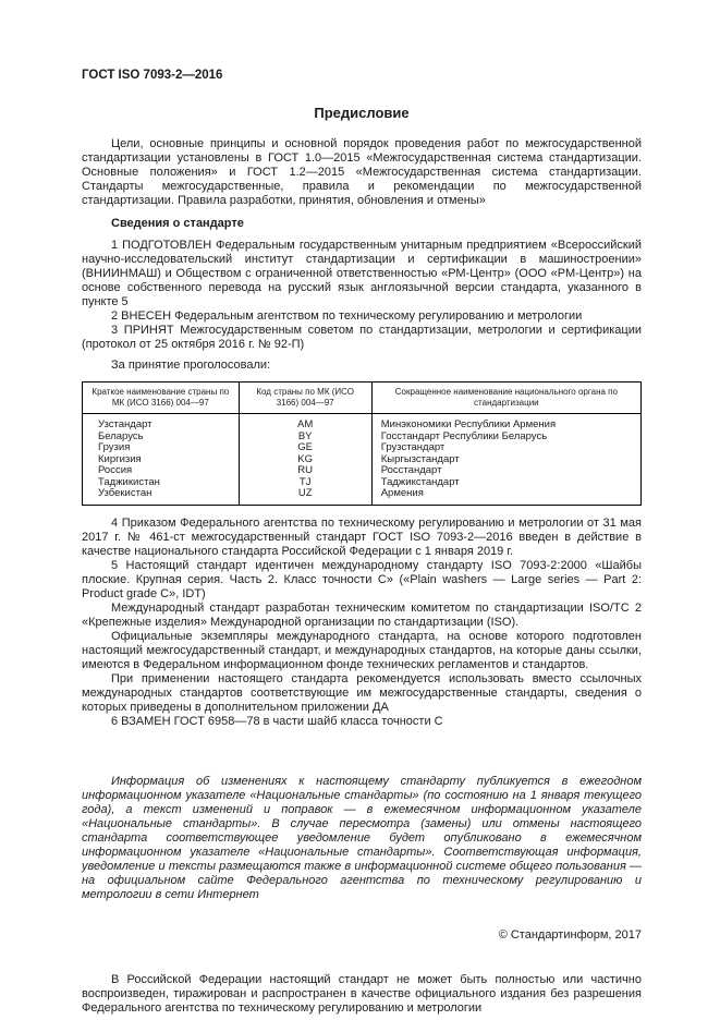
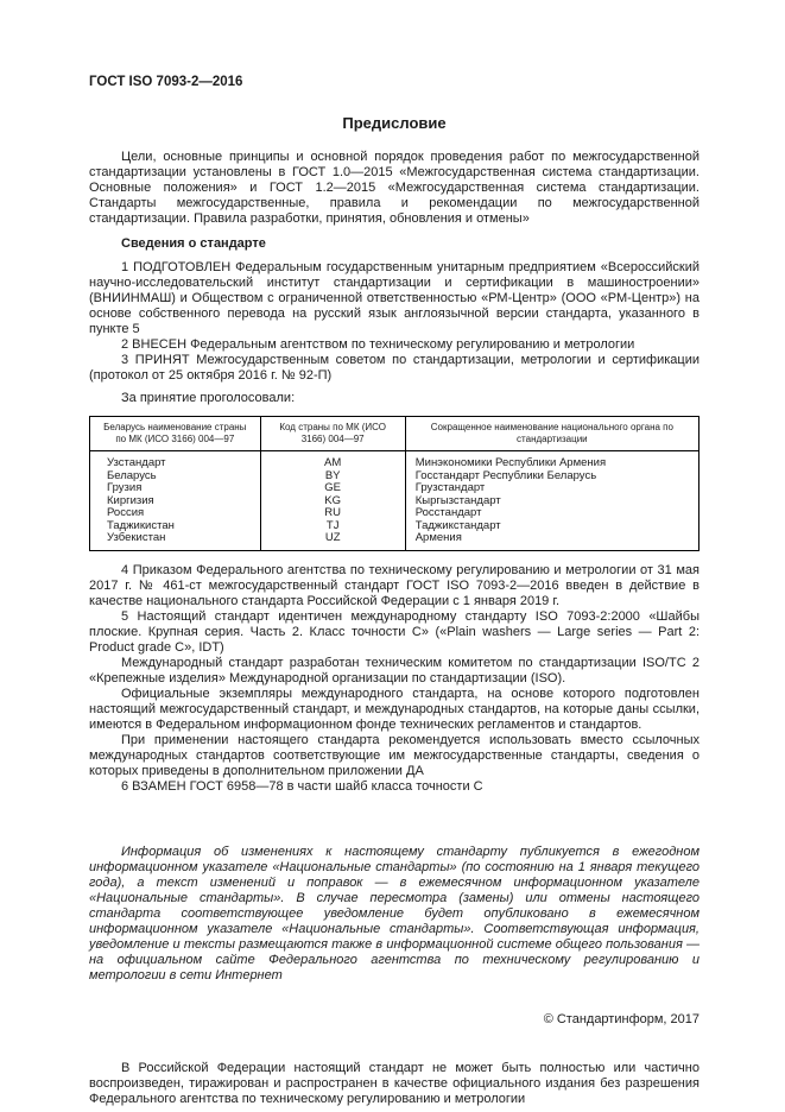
  ГОСТ ISO 7093-2—2016
  Предисловие
  Цели, основные принципы и основной порядок проведения работ по межгосударственной стандартизации установлены в ГОСТ 1.0—2015 «Межгосударственная система стандартизации. Основные положения» и ГОСТ 1.2—2015 «Межгосударственная система стандартизации. Стандарты межгосударственные, правила и рекомендации по межгосударственной стандартизации. Правила разработки, принятия, обновления и отмены»
  Сведения о стандарте
  1 ПОДГОТОВЛЕН Федеральным государственным унитарным предприятием «Всероссийский научно-исследовательский институт стандартизации и сертификации в машиностроении» (ВНИИНМАШ) и Обществом с ограниченной ответственностью «РМ-Центр» (ООО «РМ-Центр») на основе собственного перевода на русский язык англоязычной версии стандарта, указанного в пункте 5
  2 ВНЕСЕН Федеральным агентством по техническому регулированию и метрологии
  3 ПРИНЯТ Межгосударственным советом по стандартизации, метрологии и сертификации (протокол от 25 октября 2016 г. № 92-П)
  За принятие проголосовали:
- Краткое наименование страны по МК (ИСО 3166) 004—97	Код страны по МК (ИСО 3166) 004—97	Сокращенное наименование национального органа по стандартизации
+ Беларусь наименование страны по МК (ИСО 3166) 004—97	Код страны по МК (ИСО 3166) 004—97	Сокращенное наименование национального органа по стандартизации
  Узстандарт	AM	Минэкономики Республики Армения
  Беларусь	BY	Госстандарт Республики Беларусь
  Грузия	GE	Грузстандарт
  Киргизия	KG	Кыргызстандарт
  Россия	RU	Росстандарт
  Таджикистан	TJ	Таджикстандарт
  Узбекистан	UZ	Армения
  4 Приказом Федерального агентства по техническому регулированию и метрологии от 31 мая 2017 г. № 461-ст межгосударственный стандарт ГОСТ ISO 7093-2—2016 введен в действие в качестве национального стандарта Российской Федерации с 1 января 2019 г.
  5 Настоящий стандарт идентичен международному стандарту ISO 7093-2:2000 «Шайбы плоские. Крупная серия. Часть 2. Класс точности С» («Plain washers — Large series — Part 2: Product grade C», IDT)
  Международный стандарт разработан техническим комитетом по стандартизации ISO/TC 2 «Крепежные изделия» Международной организации по стандартизации (ISO).
  Официальные экземпляры международного стандарта, на основе которого подготовлен настоящий межгосударственный стандарт, и международных стандартов, на которые даны ссылки, имеются в Федеральном информационном фонде технических регламентов и стандартов.
  При применении настоящего стандарта рекомендуется использовать вместо ссылочных международных стандартов соответствующие им межгосударственные стандарты, сведения о которых приведены в дополнительном приложении ДА
  6 ВЗАМЕН ГОСТ 6958—78 в части шайб класса точности С
  Информация об изменениях к настоящему стандарту публикуется в ежегодном информационном указателе «Национальные стандарты» (по состоянию на 1 января текущего года), а текст изменений и поправок — в ежемесячном информационном указателе «Национальные стандарты». В случае пересмотра (замены) или отмены настоящего стандарта соответствующее уведомление будет опубликовано в ежемесячном информационном указателе «Национальные стандарты». Соответствующая информация, уведомление и тексты размещаются также в информационной системе общего пользования — на официальном сайте Федерального агентства по техническому регулированию и метрологии в сети Интернет
  © Стандартинформ, 2017
  В Российской Федерации настоящий стандарт не может быть полностью или частично воспроизведен, тиражирован и распространен в качестве официального издания без разрешения Федерального агентства по техническому регулированию и метрологии
